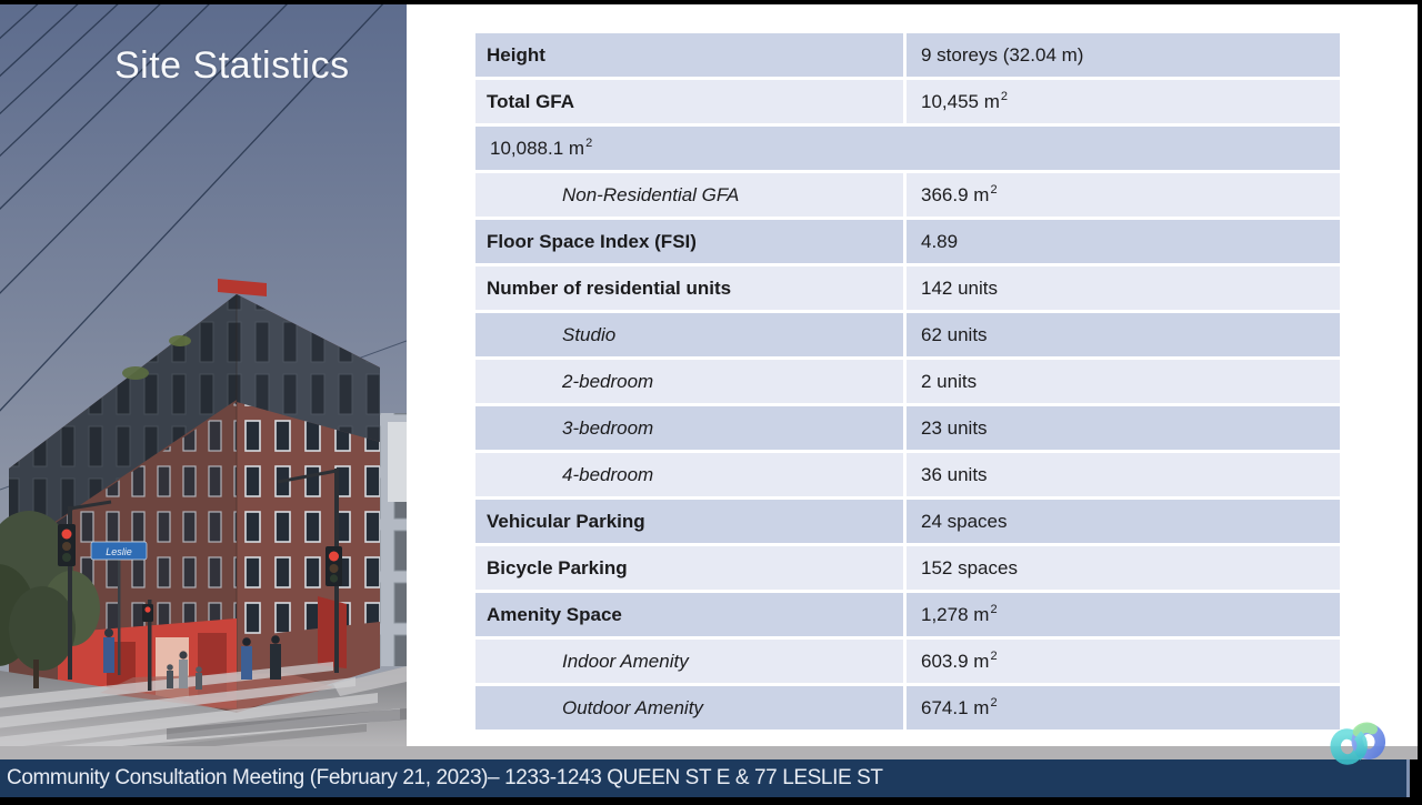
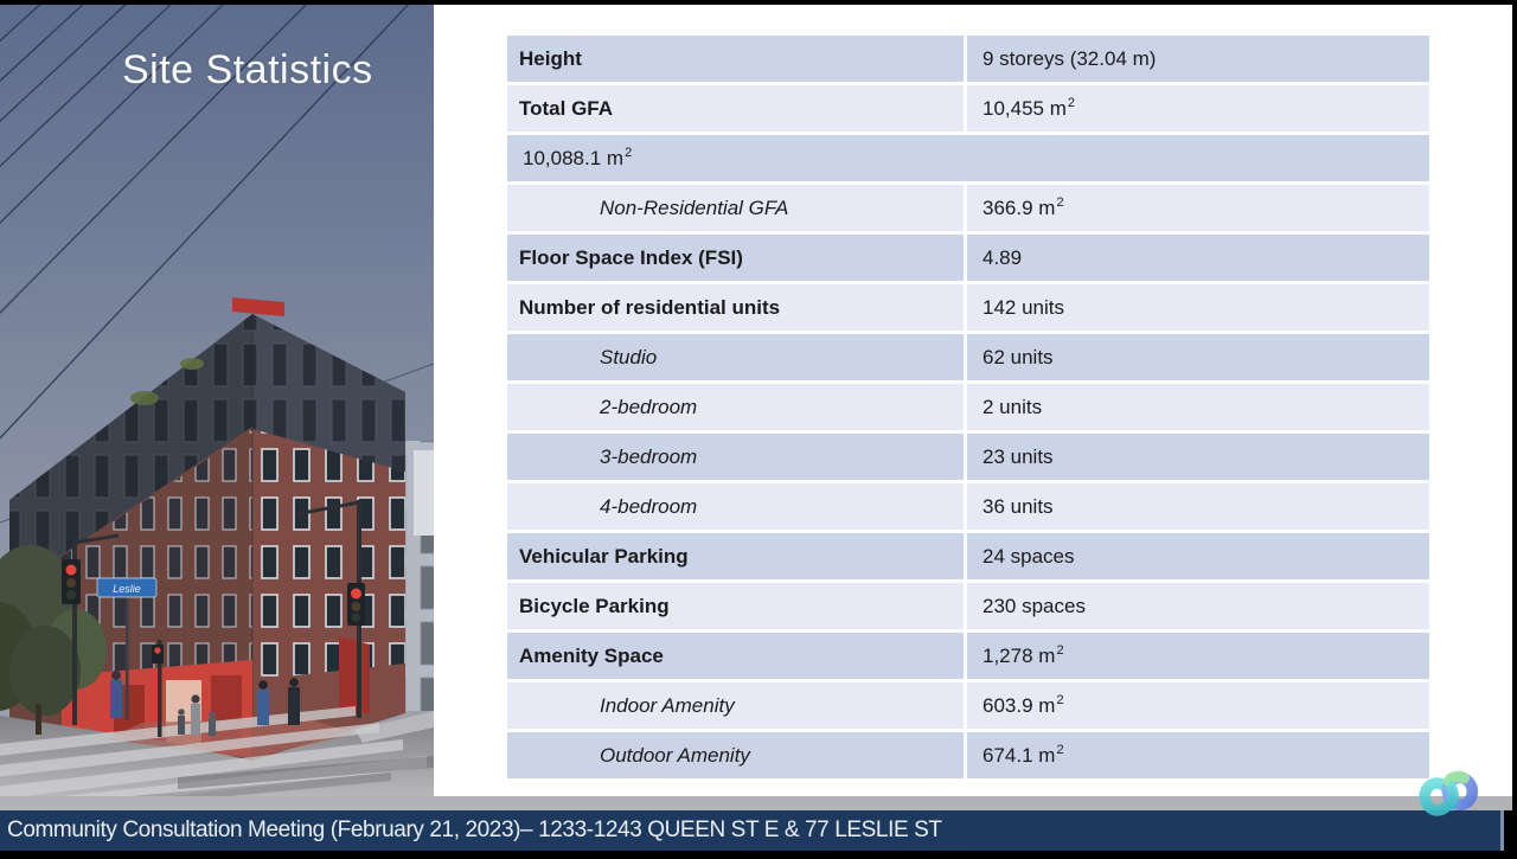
  Leslie
  Site Statistics
  Height
  9 storeys (32.04 m)
  Total GFA
  10,455 m2
  10,088.1 m2
  Non-Residential GFA
  366.9 m2
  Floor Space Index (FSI)
  4.89
  Number of residential units
  142 units
  Studio
  62 units
  2-bedroom
  2 units
  3-bedroom
  23 units
  4-bedroom
  36 units
  Vehicular Parking
  24 spaces
  Bicycle Parking
- 152 spaces
+ 230 spaces
  Amenity Space
  1,278 m2
  Indoor Amenity
  603.9 m2
  Outdoor Amenity
  674.1 m2
  Community Consultation Meeting (February 21, 2023)– 1233-1243 QUEEN ST E & 77 LESLIE ST
